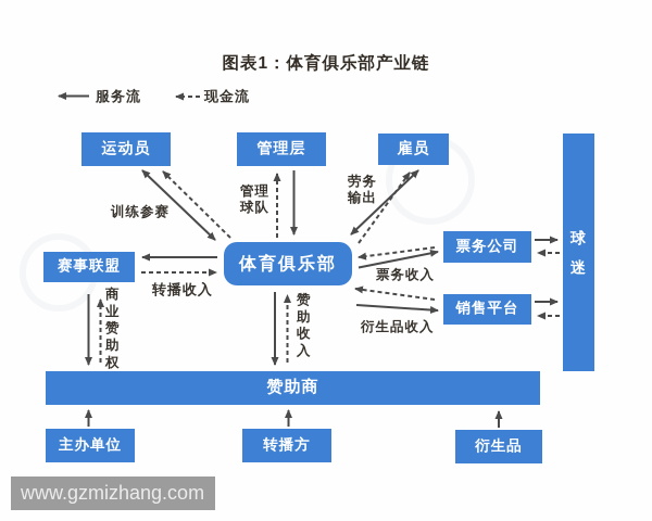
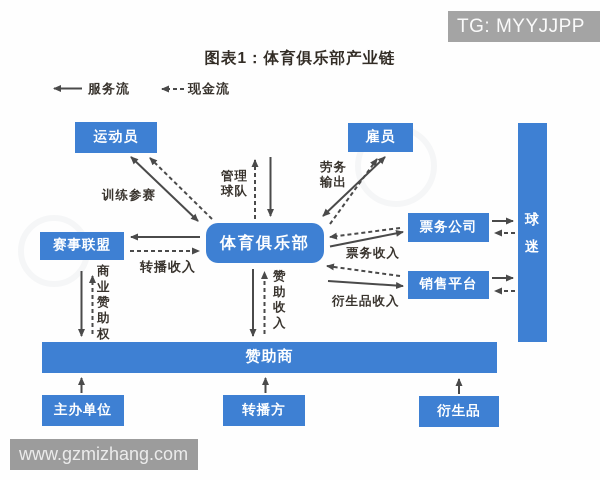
  图表1：体育俱乐部产业链
  服务流
  现金流
  运动员
- 管理层
  雇员
  球迷
  赛事联盟
  体育俱乐部
  票务公司
  销售平台
  赞助商
  主办单位
  转播方
  衍生品
  训练参赛
  管理球队
  劳务输出
  转播收入
  商业赞助权
  赞助收入
  票务收入
  衍生品收入
+ TG: MYYJJPP
  www.gzmizhang.com
